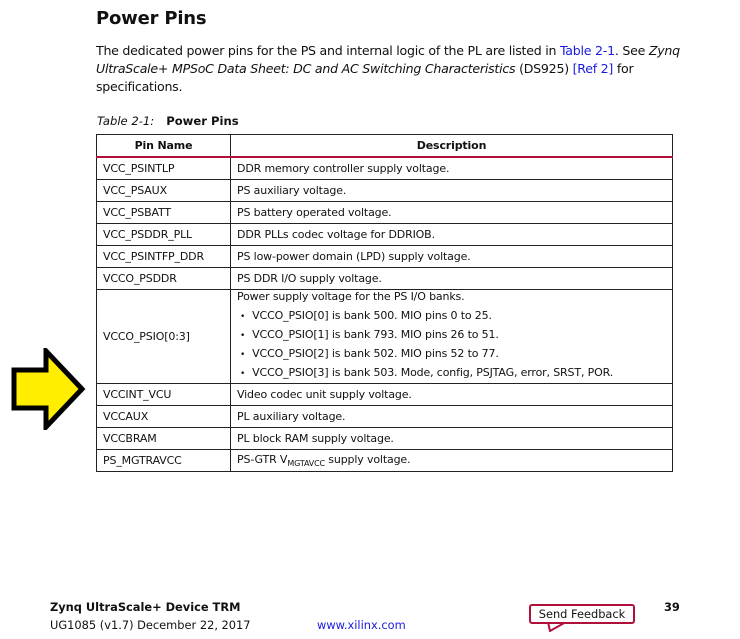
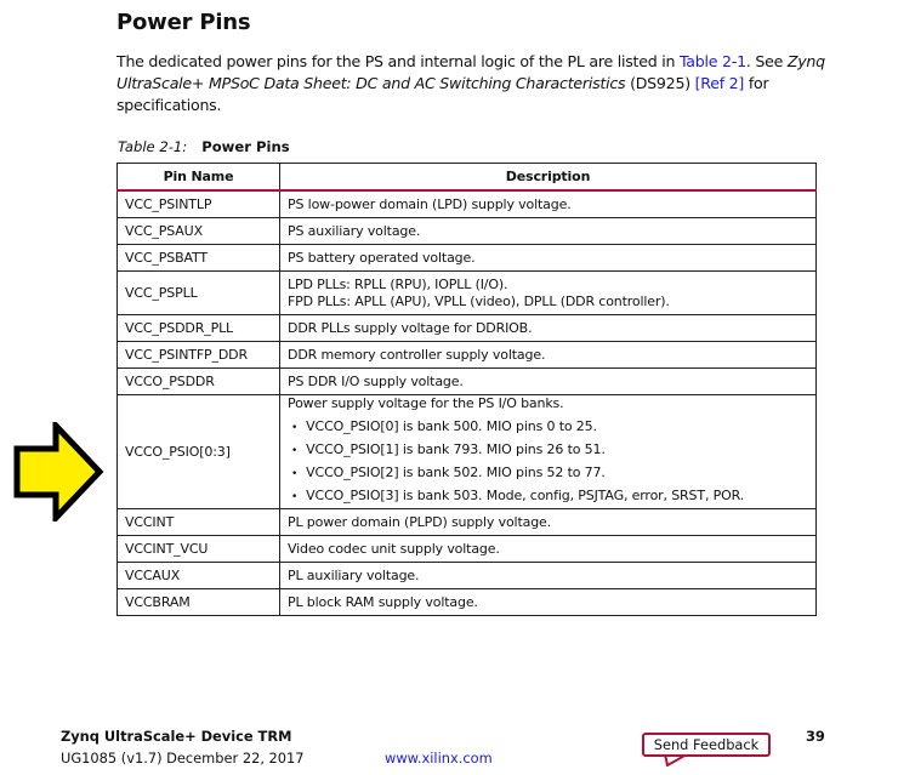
  Power Pins
  The dedicated power pins for the PS and internal logic of the PL are listed in Table 2-1. See Zynq UltraScale+ MPSoC Data Sheet: DC and AC Switching Characteristics (DS925) [Ref 2] for specifications.
  Table 2-1: Power Pins
  Pin Name	Description
- VCC_PSINTLP	DDR memory controller supply voltage.
+ VCC_PSINTLP	PS low-power domain (LPD) supply voltage.
  VCC_PSAUX	PS auxiliary voltage.
  VCC_PSBATT	PS battery operated voltage.
+ VCC_PSPLL	LPD PLLs: RPLL (RPU), IOPLL (I/O). FPD PLLs: APLL (APU), VPLL (video), DPLL (DDR controller).
- VCC_PSDDR_PLL	DDR PLLs codec voltage for DDRIOB.
+ VCC_PSDDR_PLL	DDR PLLs supply voltage for DDRIOB.
- VCC_PSINTFP_DDR	PS low-power domain (LPD) supply voltage.
+ VCC_PSINTFP_DDR	DDR memory controller supply voltage.
  VCCO_PSDDR	PS DDR I/O supply voltage.
  VCCO_PSIO[0:3]	Power supply voltage for the PS I/O banks. VCCO_PSIO[0] is bank 500. MIO pins 0 to 25. VCCO_PSIO[1] is bank 793. MIO pins 26 to 51. VCCO_PSIO[2] is bank 502. MIO pins 52 to 77. VCCO_PSIO[3] is bank 503. Mode, config, PSJTAG, error, SRST, POR.
+ VCCINT	PL power domain (PLPD) supply voltage.
  VCCINT_VCU	Video codec unit supply voltage.
  VCCAUX	PL auxiliary voltage.
  VCCBRAM	PL block RAM supply voltage.
- PS_MGTRAVCC	PS-GTR VMGTAVCC supply voltage.
  Zynq UltraScale+ Device TRM
  UG1085 (v1.7) December 22, 2017
  www.xilinx.com
  Send Feedback
  39
